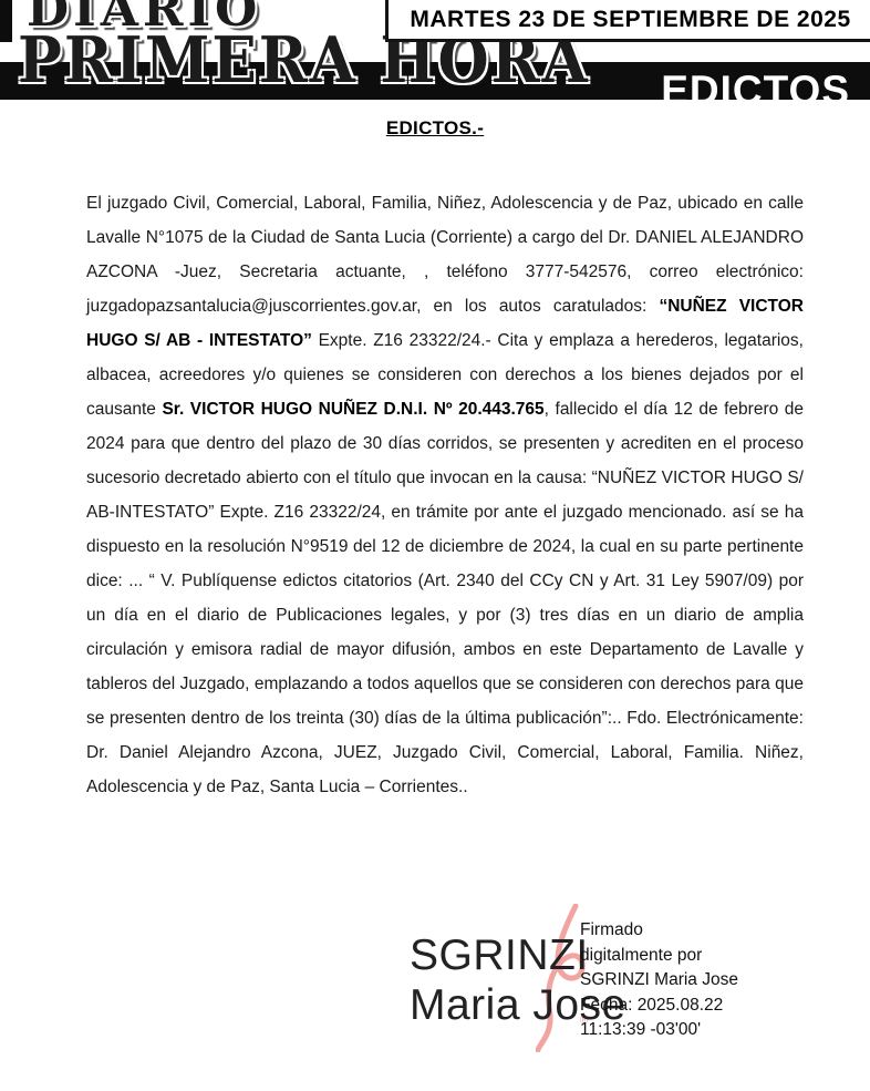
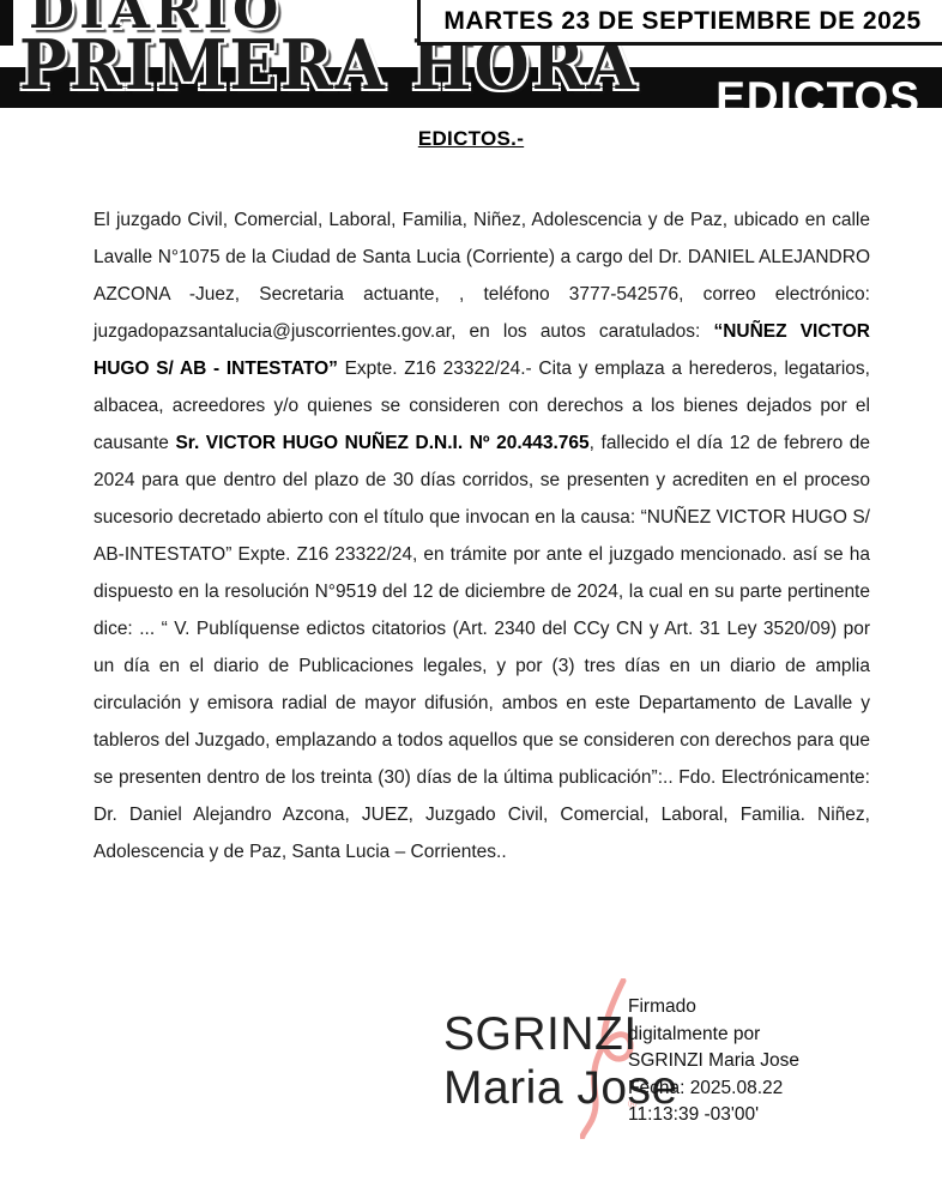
  DIARIO
  PRIMERA HORA
  MARTES 23 DE SEPTIEMBRE DE 2025
  EDICTOS
  EDICTOS.-
- El juzgado Civil, Comercial, Laboral, Familia, Niñez, Adolescencia y de Paz, ubicado en calle Lavalle N°1075 de la Ciudad de Santa Lucia (Corriente) a cargo del Dr. DANIEL ALEJANDRO AZCONA -Juez, Secretaria actuante, , teléfono 3777-542576, correo electrónico: juzgadopazsantalucia@juscorrientes.gov.ar, en los autos caratulados: “NUÑEZ VICTOR HUGO S/ AB - INTESTATO” Expte. Z16 23322/24.- Cita y emplaza a herederos, legatarios, albacea, acreedores y/o quienes se consideren con derechos a los bienes dejados por el causante Sr. VICTOR HUGO NUÑEZ D.N.I. Nº 20.443.765, fallecido el día 12 de febrero de 2024 para que dentro del plazo de 30 días corridos, se presenten y acrediten en el proceso sucesorio decretado abierto con el título que invocan en la causa: “NUÑEZ VICTOR HUGO S/ AB-INTESTATO” Expte. Z16 23322/24, en trámite por ante el juzgado mencionado. así se ha dispuesto en la resolución N°9519 del 12 de diciembre de 2024, la cual en su parte pertinente dice: ... “ V. Publíquense edictos citatorios (Art. 2340 del CCy CN y Art. 31 Ley 5907/09) por un día en el diario de Publicaciones legales, y por (3) tres días en un diario de amplia circulación y emisora radial de mayor difusión, ambos en este Departamento de Lavalle y tableros del Juzgado, emplazando a todos aquellos que se consideren con derechos para que se presenten dentro de los treinta (30) días de la última publicación”:.. Fdo. Electrónicamente: Dr. Daniel Alejandro Azcona, JUEZ, Juzgado Civil, Comercial, Laboral, Familia. Niñez, Adolescencia y de Paz, Santa Lucia – Corrientes..
+ El juzgado Civil, Comercial, Laboral, Familia, Niñez, Adolescencia y de Paz, ubicado en calle Lavalle N°1075 de la Ciudad de Santa Lucia (Corriente) a cargo del Dr. DANIEL ALEJANDRO AZCONA -Juez, Secretaria actuante, , teléfono 3777-542576, correo electrónico: juzgadopazsantalucia@juscorrientes.gov.ar, en los autos caratulados: “NUÑEZ VICTOR HUGO S/ AB - INTESTATO” Expte. Z16 23322/24.- Cita y emplaza a herederos, legatarios, albacea, acreedores y/o quienes se consideren con derechos a los bienes dejados por el causante Sr. VICTOR HUGO NUÑEZ D.N.I. Nº 20.443.765, fallecido el día 12 de febrero de 2024 para que dentro del plazo de 30 días corridos, se presenten y acrediten en el proceso sucesorio decretado abierto con el título que invocan en la causa: “NUÑEZ VICTOR HUGO S/ AB-INTESTATO” Expte. Z16 23322/24, en trámite por ante el juzgado mencionado. así se ha dispuesto en la resolución N°9519 del 12 de diciembre de 2024, la cual en su parte pertinente dice: ... “ V. Publíquense edictos citatorios (Art. 2340 del CCy CN y Art. 31 Ley 3520/09) por un día en el diario de Publicaciones legales, y por (3) tres días en un diario de amplia circulación y emisora radial de mayor difusión, ambos en este Departamento de Lavalle y tableros del Juzgado, emplazando a todos aquellos que se consideren con derechos para que se presenten dentro de los treinta (30) días de la última publicación”:.. Fdo. Electrónicamente: Dr. Daniel Alejandro Azcona, JUEZ, Juzgado Civil, Comercial, Laboral, Familia. Niñez, Adolescencia y de Paz, Santa Lucia – Corrientes..
  ®
  SGRINZI
  Maria Jose
  Firmado
  digitalmente por
  SGRINZI Maria Jose
  Fecha: 2025.08.22
  11:13:39 -03'00'
